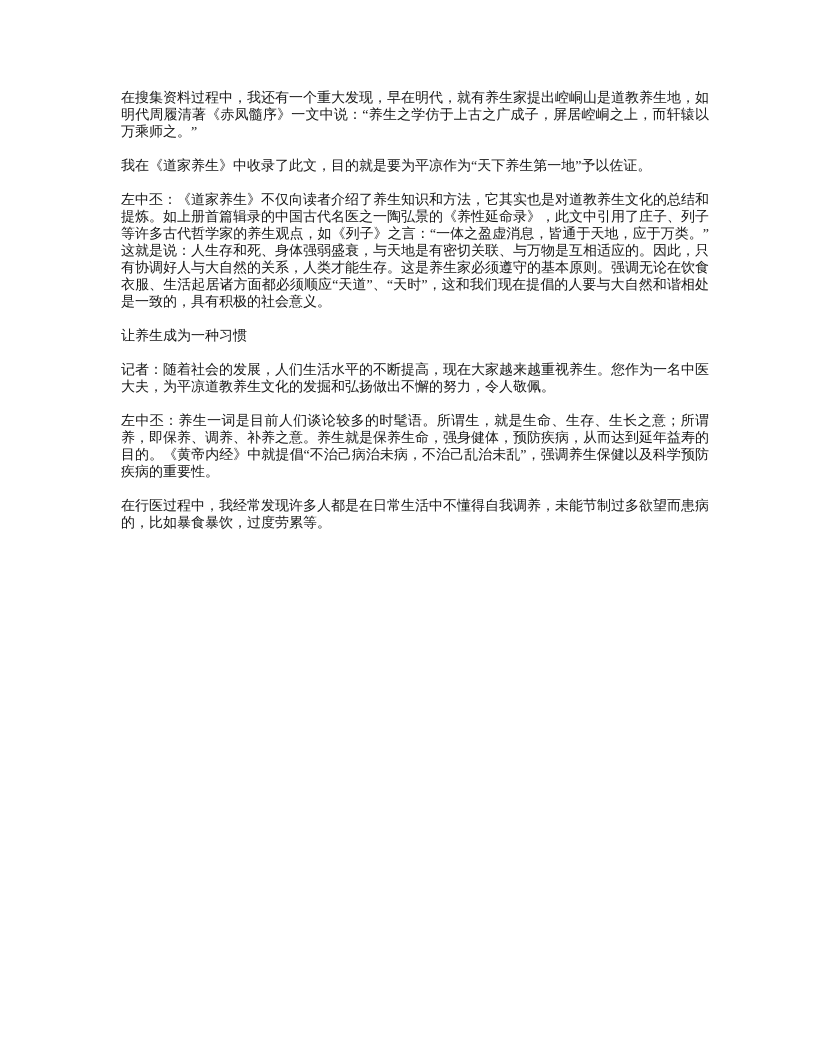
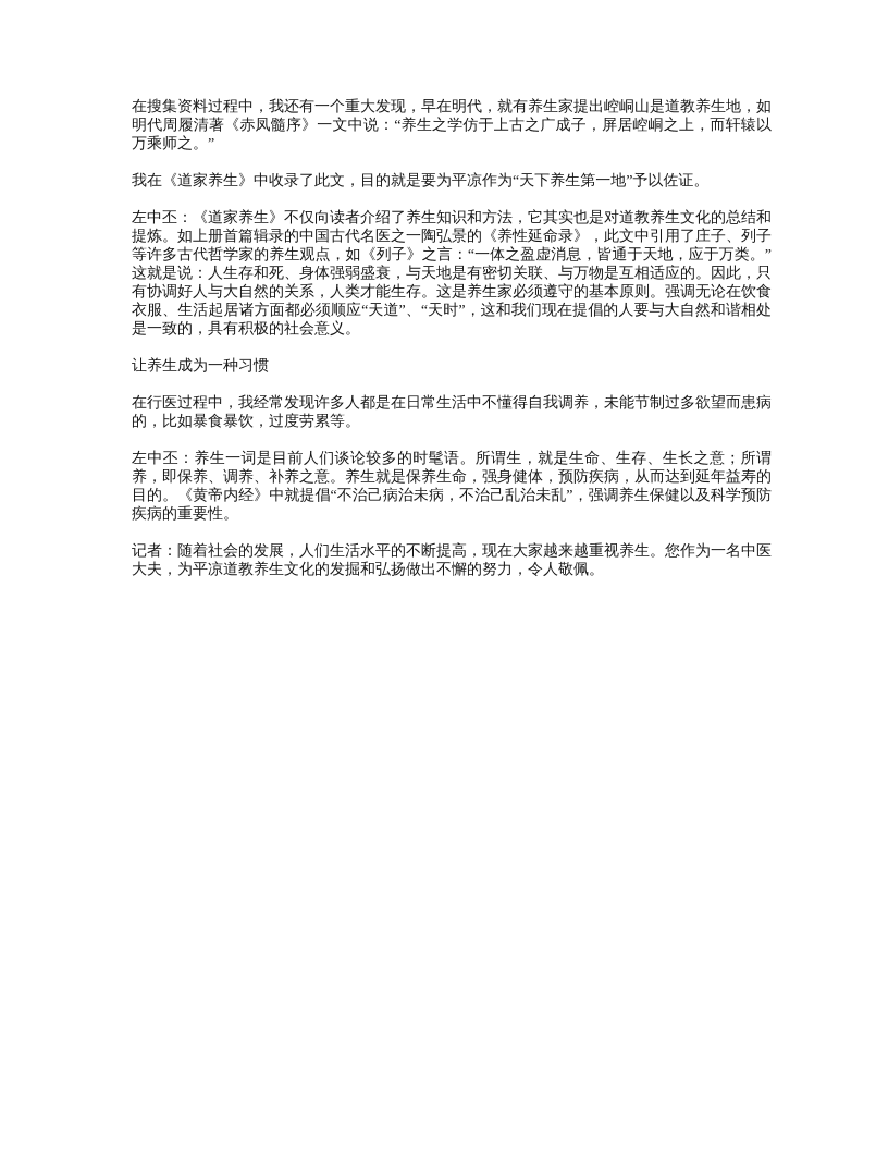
  在搜集资料过程中，我还有一个重大发现，早在明代，就有养生家提出崆峒山是道教养生地，如明代周履清著《赤凤髓序》一文中说：“养生之学仿于上古之广成子，屏居崆峒之上，而轩辕以万乘师之。”
  我在《道家养生》中收录了此文，目的就是要为平凉作为“天下养生第一地”予以佐证。
  左中丕：《道家养生》不仅向读者介绍了养生知识和方法，它其实也是对道教养生文化的总结和提炼。如上册首篇辑录的中国古代名医之一陶弘景的《养性延命录》，此文中引用了庄子、列子等许多古代哲学家的养生观点，如《列子》之言：“一体之盈虚消息，皆通于天地，应于万类。”这就是说：人生存和死、身体强弱盛衰，与天地是有密切关联、与万物是互相适应的。因此，只有协调好人与大自然的关系，人类才能生存。这是养生家必须遵守的基本原则。强调无论在饮食衣服、生活起居诸方面都必须顺应“天道”、“天时”，这和我们现在提倡的人要与大自然和谐相处是一致的，具有积极的社会意义。
  让养生成为一种习惯
- 记者：随着社会的发展，人们生活水平的不断提高，现在大家越来越重视养生。您作为一名中医大夫，为平凉道教养生文化的发掘和弘扬做出不懈的努力，令人敬佩。
+ 在行医过程中，我经常发现许多人都是在日常生活中不懂得自我调养，未能节制过多欲望而患病的，比如暴食暴饮，过度劳累等。
  左中丕：养生一词是目前人们谈论较多的时髦语。所谓生，就是生命、生存、生长之意；所谓养，即保养、调养、补养之意。养生就是保养生命，强身健体，预防疾病，从而达到延年益寿的目的。《黄帝内经》中就提倡“不治己病治未病，不治己乱治未乱”，强调养生保健以及科学预防疾病的重要性。
- 在行医过程中，我经常发现许多人都是在日常生活中不懂得自我调养，未能节制过多欲望而患病的，比如暴食暴饮，过度劳累等。
+ 记者：随着社会的发展，人们生活水平的不断提高，现在大家越来越重视养生。您作为一名中医大夫，为平凉道教养生文化的发掘和弘扬做出不懈的努力，令人敬佩。
